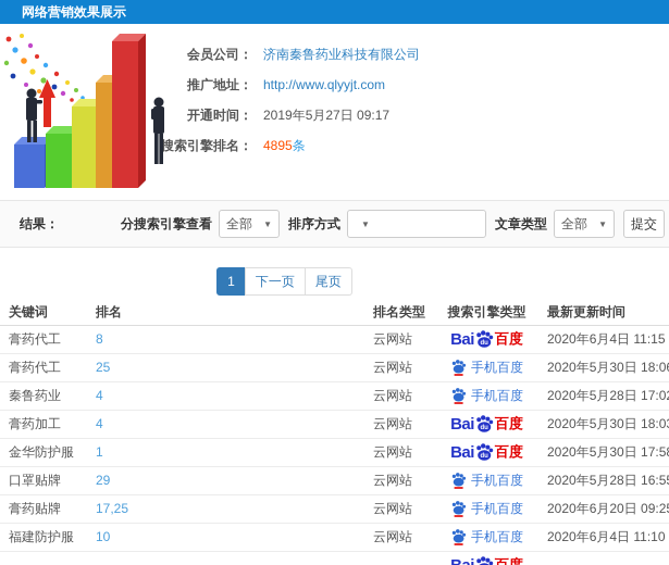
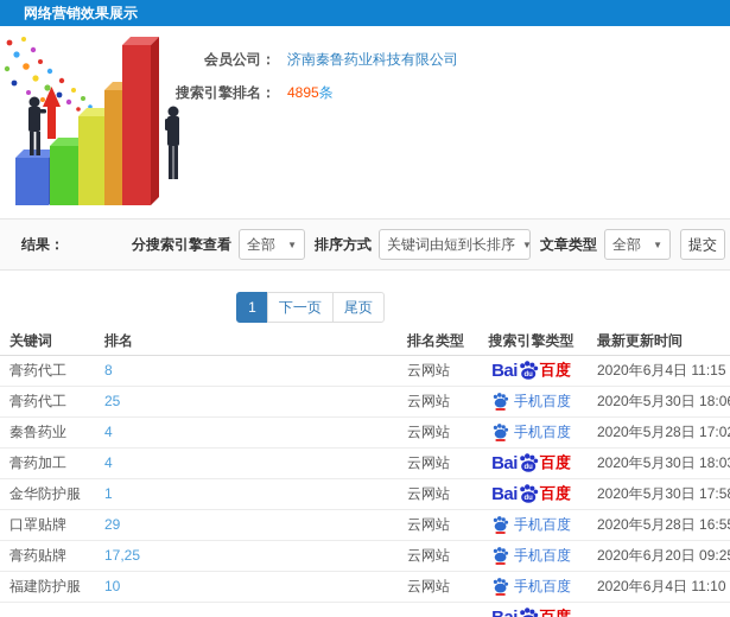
  网络营销效果展示
  会员公司： 济南秦鲁药业科技有限公司
- 推广地址： http://www.qlyyjt.com
- 开通时间： 2019年5月27日 09:17
  搜索引擎排名： 4895条
  结果：
  分搜索引擎查看
  全部
  ▼
  排序方式
+ 关键词由短到长排序
  ▼
  文章类型
  全部
  ▼
  提交
  1
  下一页
  尾页
  关键词	排名	排名类型	搜索引擎类型	最新更新时间
  膏药代工	8	云网站	Bai 百度	2020年6月4日 11:15
  膏药代工	25	云网站	手机百度	2020年5月30日 18:0
  秦鲁药业	4	云网站	手机百度	2020年5月28日 17:0
  膏药加工	4	云网站	Bai 百度	2020年5月30日 18:0
  金华防护服	1	云网站	Bai 百度	2020年5月30日 17:5
  口罩贴牌	29	云网站	手机百度	2020年5月28日 16:5
  膏药贴牌	17,25	云网站	手机百度	2020年6月20日 09:2
  福建防护服	10	云网站	手机百度	2020年6月4日 11:10
